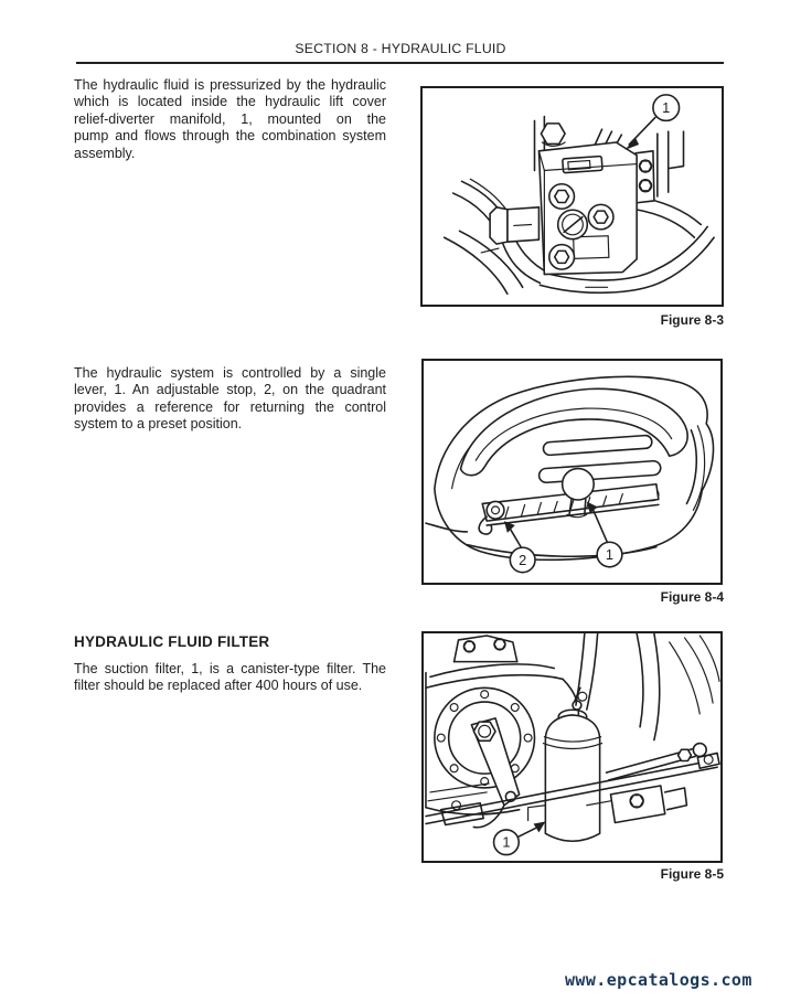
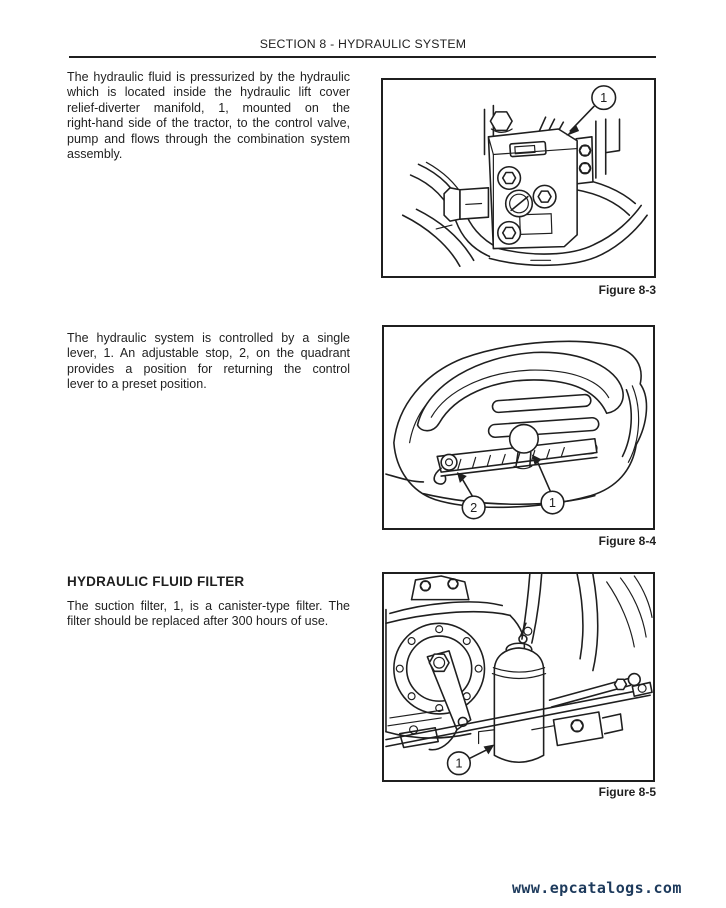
- SECTION 8 - HYDRAULIC FLUID
+ SECTION 8 - HYDRAULIC SYSTEM
  The hydraulic fluid is pressurized by the hydraulic
  which is located inside the hydraulic lift cover
  relief-diverter manifold, 1, mounted on the
+ right-hand side of the tractor, to the control valve,
  pump and flows through the combination system
  assembly.
  1
  Figure 8-3
  The hydraulic system is controlled by a single
  lever, 1. An adjustable stop, 2, on the quadrant
- provides a reference for returning the control
+ provides a position for returning the control
- system to a preset position.
+ lever to a preset position.
  2
  1
  Figure 8-4
  HYDRAULIC FLUID FILTER
  The suction filter, 1, is a canister-type filter. The
- filter should be replaced after 400 hours of use.
+ filter should be replaced after 300 hours of use.
  1
  Figure 8-5
  www.epcatalogs.com
